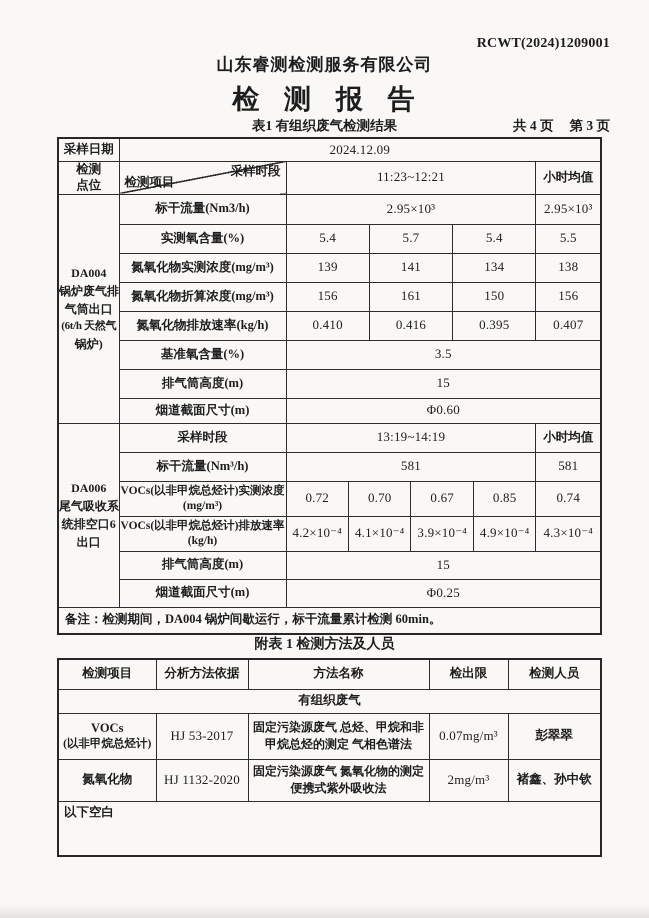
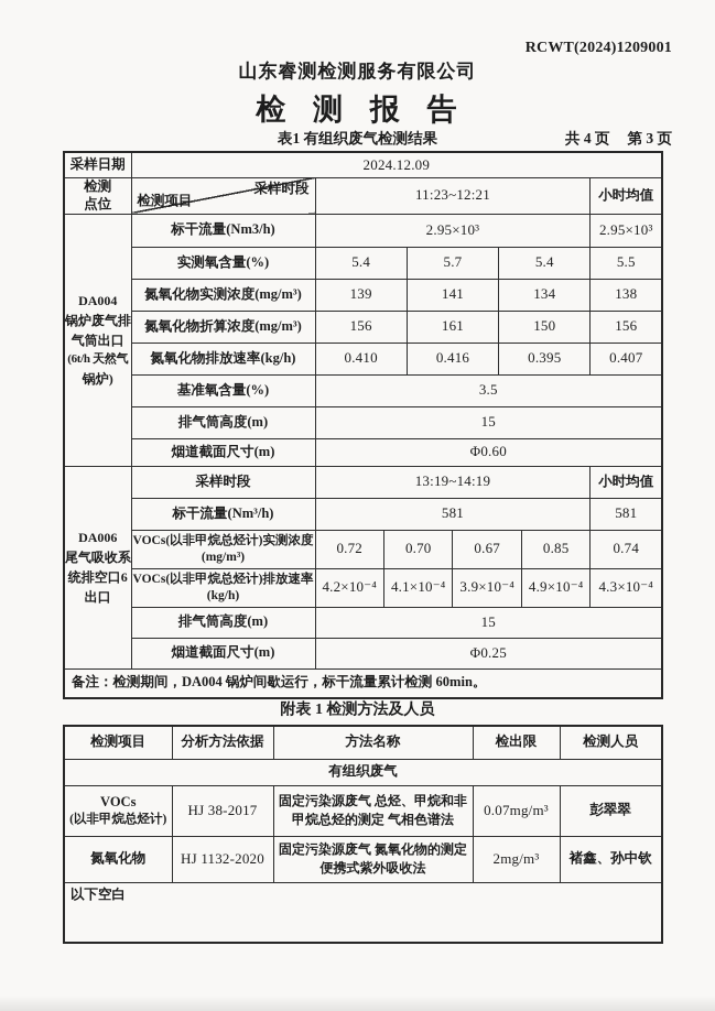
  RCWT(2024)1209001
  山东睿测检测服务有限公司
  检 测 报 告
  表1 有组织废气检测结果
  共 4 页
  第 3 页
  采样日期	2024.12.09
  检测 点位	采样时段 检测项目	11:23~12:21	小时均值
  DA004 锅炉废气排 气筒出口 (6t/h 天然气 锅炉)	标干流量(Nm3/h)	2.95×10³	2.95×10³
  实测氧含量(%)	5.4	5.7	5.4	5.5
  氮氧化物实测浓度(mg/m³)	139	141	134	138
  氮氧化物折算浓度(mg/m³)	156	161	150	156
  氮氧化物排放速率(kg/h)	0.410	0.416	0.395	0.407
  基准氧含量(%)	3.5
  排气筒高度(m)	15
  烟道截面尺寸(m)	Φ0.60
  DA006 尾气吸收系 统排空口6 出口	采样时段	13:19~14:19	小时均值
  标干流量(Nm³/h)	581	581
  VOCs(以非甲烷总烃计)实测浓度 (mg/m³)	0.72	0.70	0.67	0.85	0.74
  VOCs(以非甲烷总烃计)排放速率 (kg/h)	4.2×10⁻⁴	4.1×10⁻⁴	3.9×10⁻⁴	4.9×10⁻⁴	4.3×10⁻⁴
  排气筒高度(m)	15
  烟道截面尺寸(m)	Φ0.25
  备注：检测期间，DA004 锅炉间歇运行，标干流量累计检测 60min。
  附表 1 检测方法及人员
  检测项目	分析方法依据	方法名称	检出限	检测人员
  有组织废气
- VOCs (以非甲烷总烃计)	HJ 53-2017	固定污染源废气 总烃、甲烷和非甲烷总烃的测定 气相色谱法	0.07mg/m³	彭翠翠
+ VOCs (以非甲烷总烃计)	HJ 38-2017	固定污染源废气 总烃、甲烷和非甲烷总烃的测定 气相色谱法	0.07mg/m³	彭翠翠
  氮氧化物	HJ 1132-2020	固定污染源废气 氮氧化物的测定 便携式紫外吸收法	2mg/m³	褚鑫、孙中钦
  以下空白
